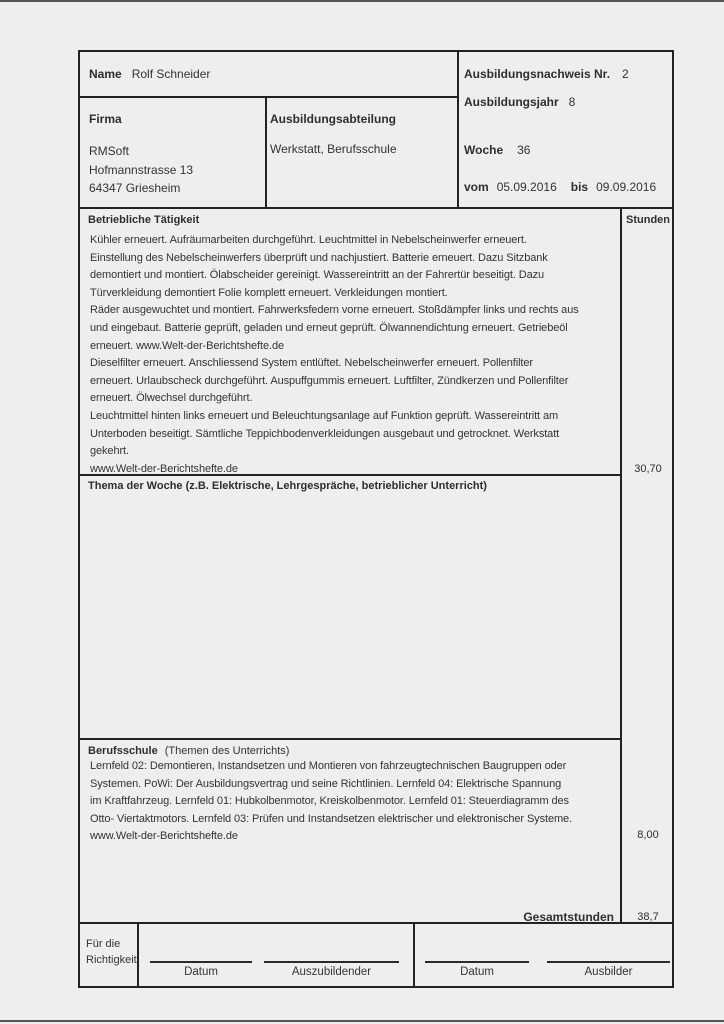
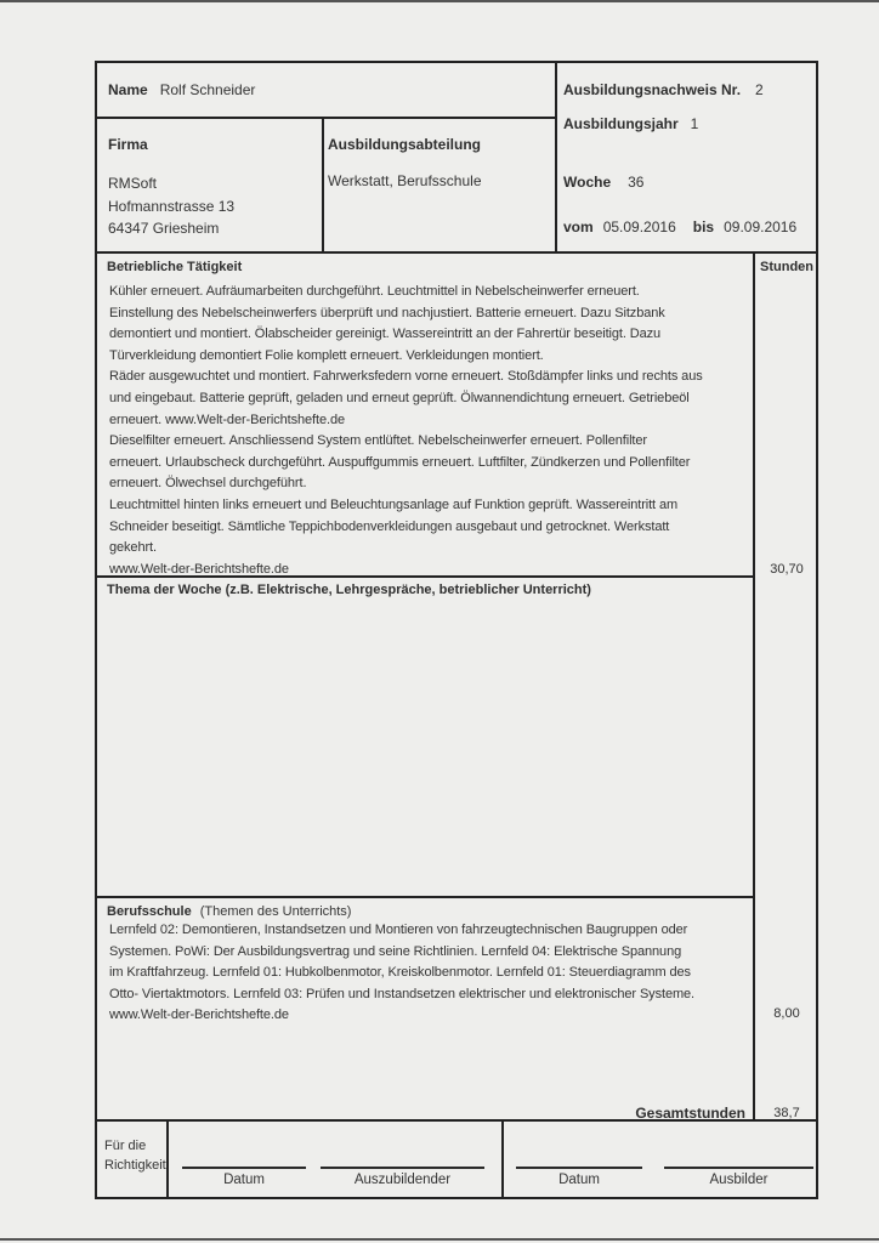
  Name
  Rolf Schneider
  Firma
  RMSoft
  Hofmannstrasse 13
  64347 Griesheim
  Ausbildungsabteilung
  Werkstatt, Berufsschule
  Ausbildungsnachweis Nr.
  2
  Ausbildungsjahr
- 8
+ 1
  Woche
  36
  vom
  05.09.2016
  bis
  09.09.2016
  Stunden
  Betriebliche Tätigkeit
  Kühler erneuert. Aufräumarbeiten durchgeführt. Leuchtmittel in Nebelscheinwerfer erneuert.
  Einstellung des Nebelscheinwerfers überprüft und nachjustiert. Batterie erneuert. Dazu Sitzbank
  demontiert und montiert. Ölabscheider gereinigt. Wassereintritt an der Fahrertür beseitigt. Dazu
  Türverkleidung demontiert Folie komplett erneuert. Verkleidungen montiert.
  Räder ausgewuchtet und montiert. Fahrwerksfedern vorne erneuert. Stoßdämpfer links und rechts aus
  und eingebaut. Batterie geprüft, geladen und erneut geprüft. Ölwannendichtung erneuert. Getriebeöl
  erneuert. www.Welt-der-Berichtshefte.de
  Dieselfilter erneuert. Anschliessend System entlüftet. Nebelscheinwerfer erneuert. Pollenfilter
  erneuert. Urlaubscheck durchgeführt. Auspuffgummis erneuert. Luftfilter, Zündkerzen und Pollenfilter
  erneuert. Ölwechsel durchgeführt.
  Leuchtmittel hinten links erneuert und Beleuchtungsanlage auf Funktion geprüft. Wassereintritt am
- Unterboden beseitigt. Sämtliche Teppichbodenverkleidungen ausgebaut und getrocknet. Werkstatt
+ Schneider beseitigt. Sämtliche Teppichbodenverkleidungen ausgebaut und getrocknet. Werkstatt
  gekehrt.
  www.Welt-der-Berichtshefte.de
  30,70
  Thema der Woche (z.B. Elektrische, Lehrgespräche, betrieblicher Unterricht)
  Berufsschule (Themen des Unterrichts)
  Lernfeld 02: Demontieren, Instandsetzen und Montieren von fahrzeugtechnischen Baugruppen oder
  Systemen. PoWi: Der Ausbildungsvertrag und seine Richtlinien. Lernfeld 04: Elektrische Spannung
  im Kraftfahrzeug. Lernfeld 01: Hubkolbenmotor, Kreiskolbenmotor. Lernfeld 01: Steuerdiagramm des
  Otto- Viertaktmotors. Lernfeld 03: Prüfen und Instandsetzen elektrischer und elektronischer Systeme.
  www.Welt-der-Berichtshefte.de
  8,00
  Gesamtstunden
  38,7
  Für die
  Richtigkeit
  Datum
  Auszubildender
  Datum
  Ausbilder
